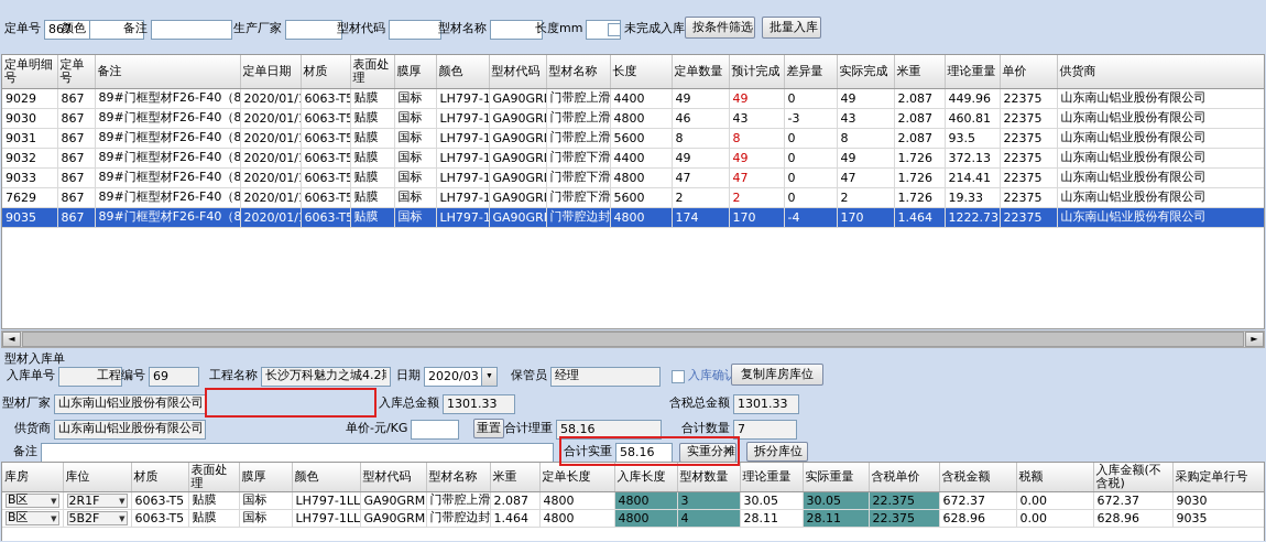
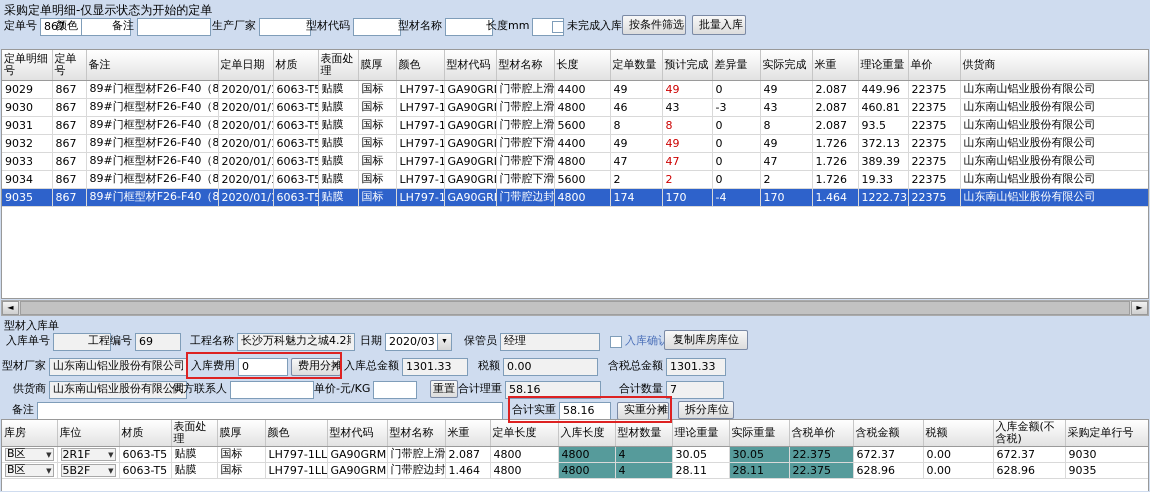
+ 采购定单明细-仅显示状态为开始的定单
  定单号
  867
  颜色
  备注
  生产厂家
  型材代码
  型材名称
  长度mm
  未完成入库
  按条件筛选
  批量入库
  定单明细号	定单号	备注	定单日期	材质	表面处理	膜厚	颜色	型材代码	型材名称	长度	定单数量	预计完成	差异量	实际完成	米重	理论重量	单价	供货商
  9029	867	89#门框型材F26-F40（8	2020/01/	6063-T5	贴膜	国标	LH797-1	GA90GR	门带腔上滑	4400	49	49	0	49	2.087	449.96	22375	山东南山铝业股份有限公司
  9030	867	89#门框型材F26-F40（8	2020/01/	6063-T5	贴膜	国标	LH797-1	GA90GR	门带腔上滑	4800	46	43	-3	43	2.087	460.81	22375	山东南山铝业股份有限公司
  9031	867	89#门框型材F26-F40（8	2020/01/	6063-T5	贴膜	国标	LH797-1	GA90GR	门带腔上滑	5600	8	8	0	8	2.087	93.5	22375	山东南山铝业股份有限公司
  9032	867	89#门框型材F26-F40（8	2020/01/	6063-T5	贴膜	国标	LH797-1	GA90GR	门带腔下滑	4400	49	49	0	49	1.726	372.13	22375	山东南山铝业股份有限公司
- 9033	867	89#门框型材F26-F40（8	2020/01/	6063-T5	贴膜	国标	LH797-1	GA90GR	门带腔下滑	4800	47	47	0	47	1.726	214.41	22375	山东南山铝业股份有限公司
+ 9033	867	89#门框型材F26-F40（8	2020/01/	6063-T5	贴膜	国标	LH797-1	GA90GR	门带腔下滑	4800	47	47	0	47	1.726	389.39	22375	山东南山铝业股份有限公司
- 7629	867	89#门框型材F26-F40（8	2020/01/	6063-T5	贴膜	国标	LH797-1	GA90GR	门带腔下滑	5600	2	2	0	2	1.726	19.33	22375	山东南山铝业股份有限公司
+ 9034	867	89#门框型材F26-F40（8	2020/01/	6063-T5	贴膜	国标	LH797-1	GA90GR	门带腔下滑	5600	2	2	0	2	1.726	19.33	22375	山东南山铝业股份有限公司
  9035	867	89#门框型材F26-F40（8	2020/01/	6063-T	贴膜	国标	LH797-1	GA90GR	门带腔边封	4800	174	170	-4	170	1.464	1222.73	22375	山东南山铝业股份有限公司
  ◄
  ►
  型材入库单
  入库单号
  工程编号
  69
  工程名称
  长沙万科魅力之城4.2
  日期
  2020/03
  保管员
  经理
  入库确
  复制库房库位
  型材厂家
  山东南山铝业股份有限公司
+ 入库费用
+ 0
+ 费用分摊
  入库总金额
  1301.33
+ 税额
+ 0.00
  含税总金额
  1301.33
  供货商
  山东南山铝业股份有限公司
+ 供方联系人
  单价-元/KG
  重置
  合计理重
  58.16
  合计数量
  7
  备注
  合计实重
  58.16
  实重分摊
  拆分库位
  库房	库位	材质	表面处理	膜厚	颜色	型材代码	型材名称	米重	定单长度	入库长度	型材数量	理论重量	实际重量	含税单价	含税金额	税额	入库金额(不含税)	采购定单行号
- B区 ▼	2R1F ▼	6063-T5	贴膜	国标	LH797-1LL	GA90GRM	门带腔上滑	2.087	4800	4800	3	30.05	30.05	22.375	672.37	0.00	672.37	9030
+ B区 ▼	2R1F ▼	6063-T5	贴膜	国标	LH797-1LL	GA90GRM	门带腔上滑	2.087	4800	4800	4	30.05	30.05	22.375	672.37	0.00	672.37	9030
  B区 ▼	5B2F ▼	6063-T5	贴膜	国标	LH797-1LL	GA90GRM	门带腔边封	1.464	4800	4800	4	28.11	28.11	22.375	628.96	0.00	628.96	9035
